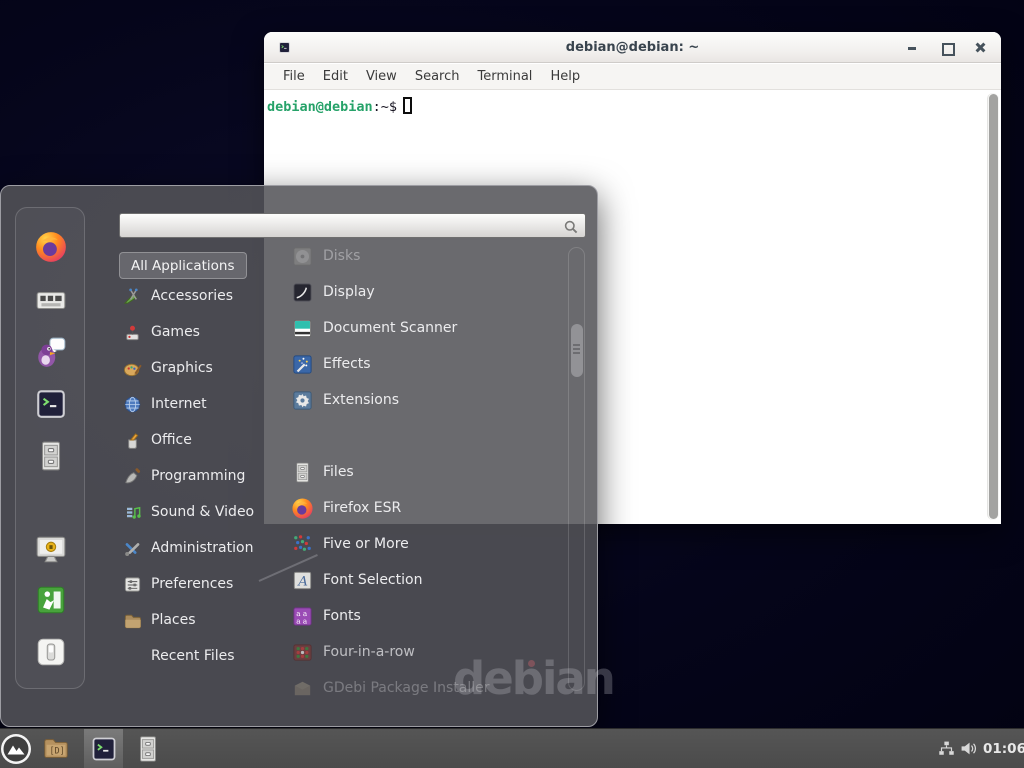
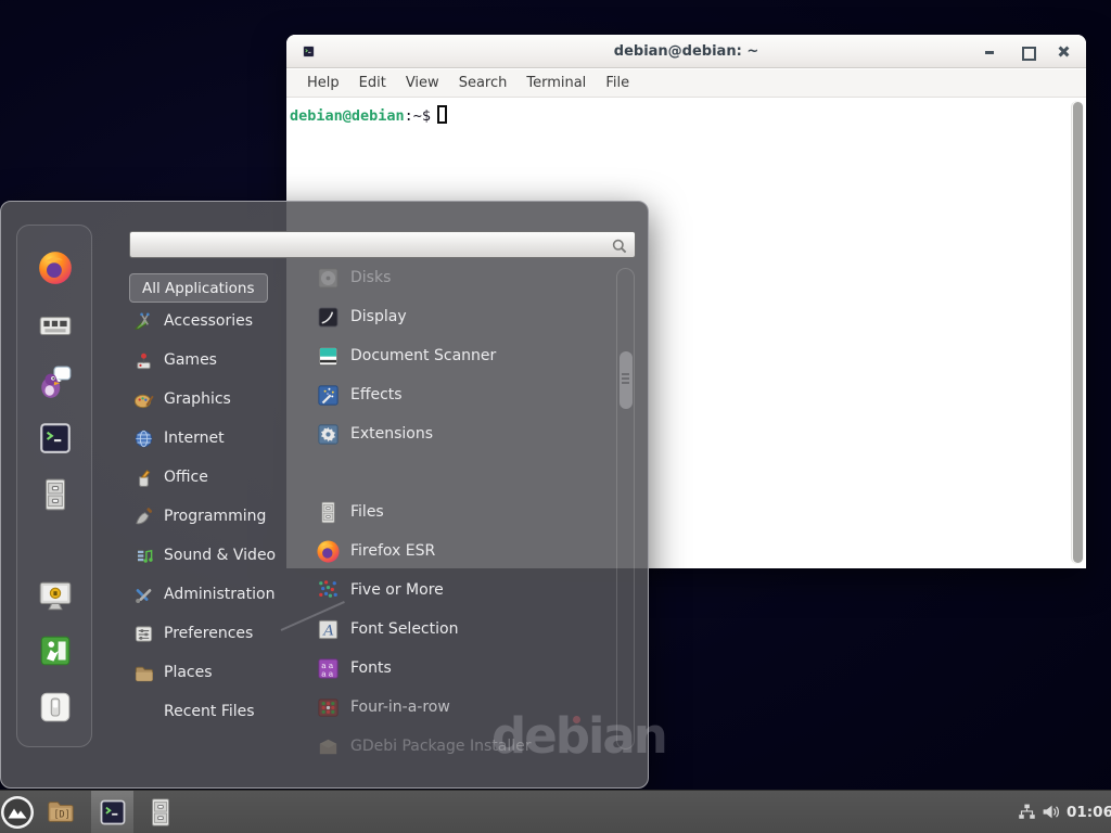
  debian@debian: ~
- File
+ Help
  Edit
  View
  Search
  Terminal
- Help
+ File
  debian@debian:~$
  debian
  All Applications
  Accessories
  Games
  Graphics
  Internet
  Office
  Programming
  Sound & Video
  Administration
  Preferences
  Places
  Recent Files
  Disks
  Display
  Document Scanner
  Effects
  Extensions
  Files
  Firefox ESR
  Five or More
  Font Selection
  Fonts
  Four-in-a-row
  GDebi Package Installer
  01:06
